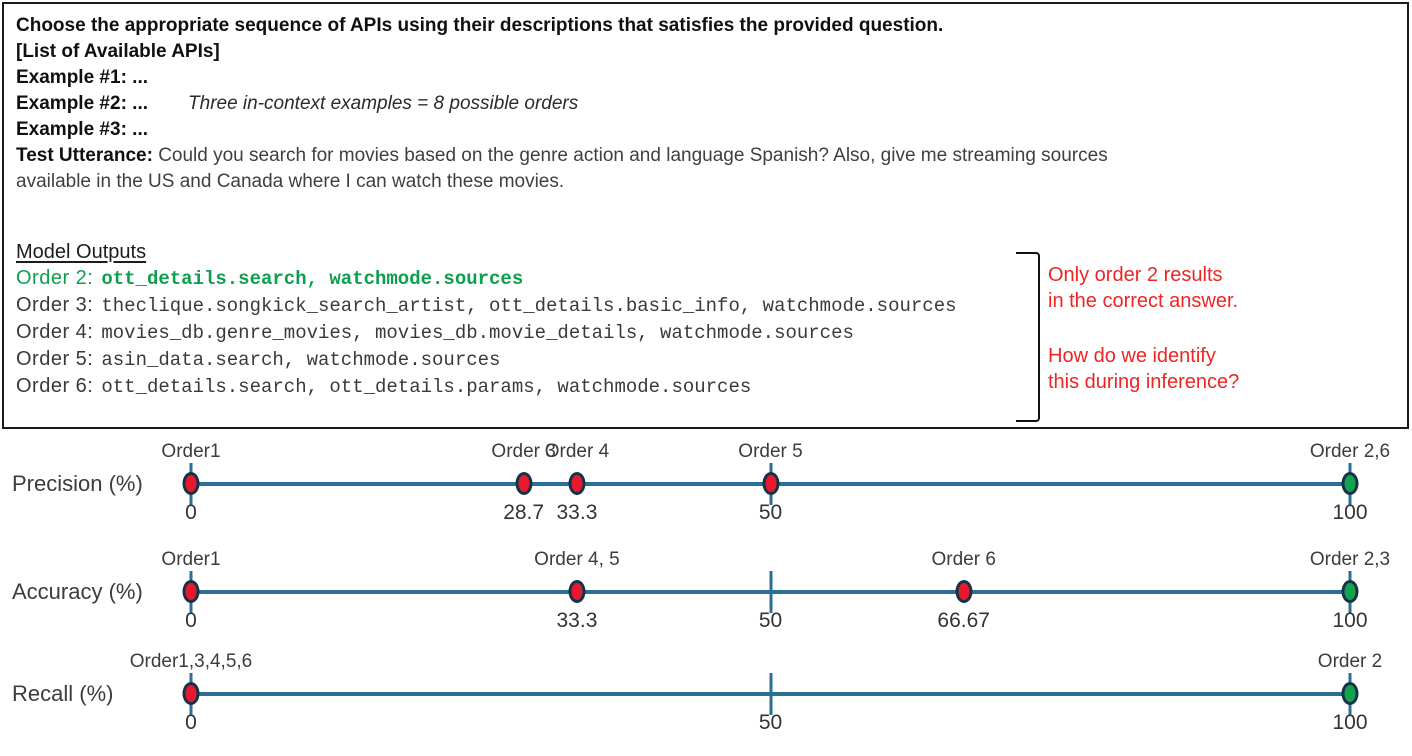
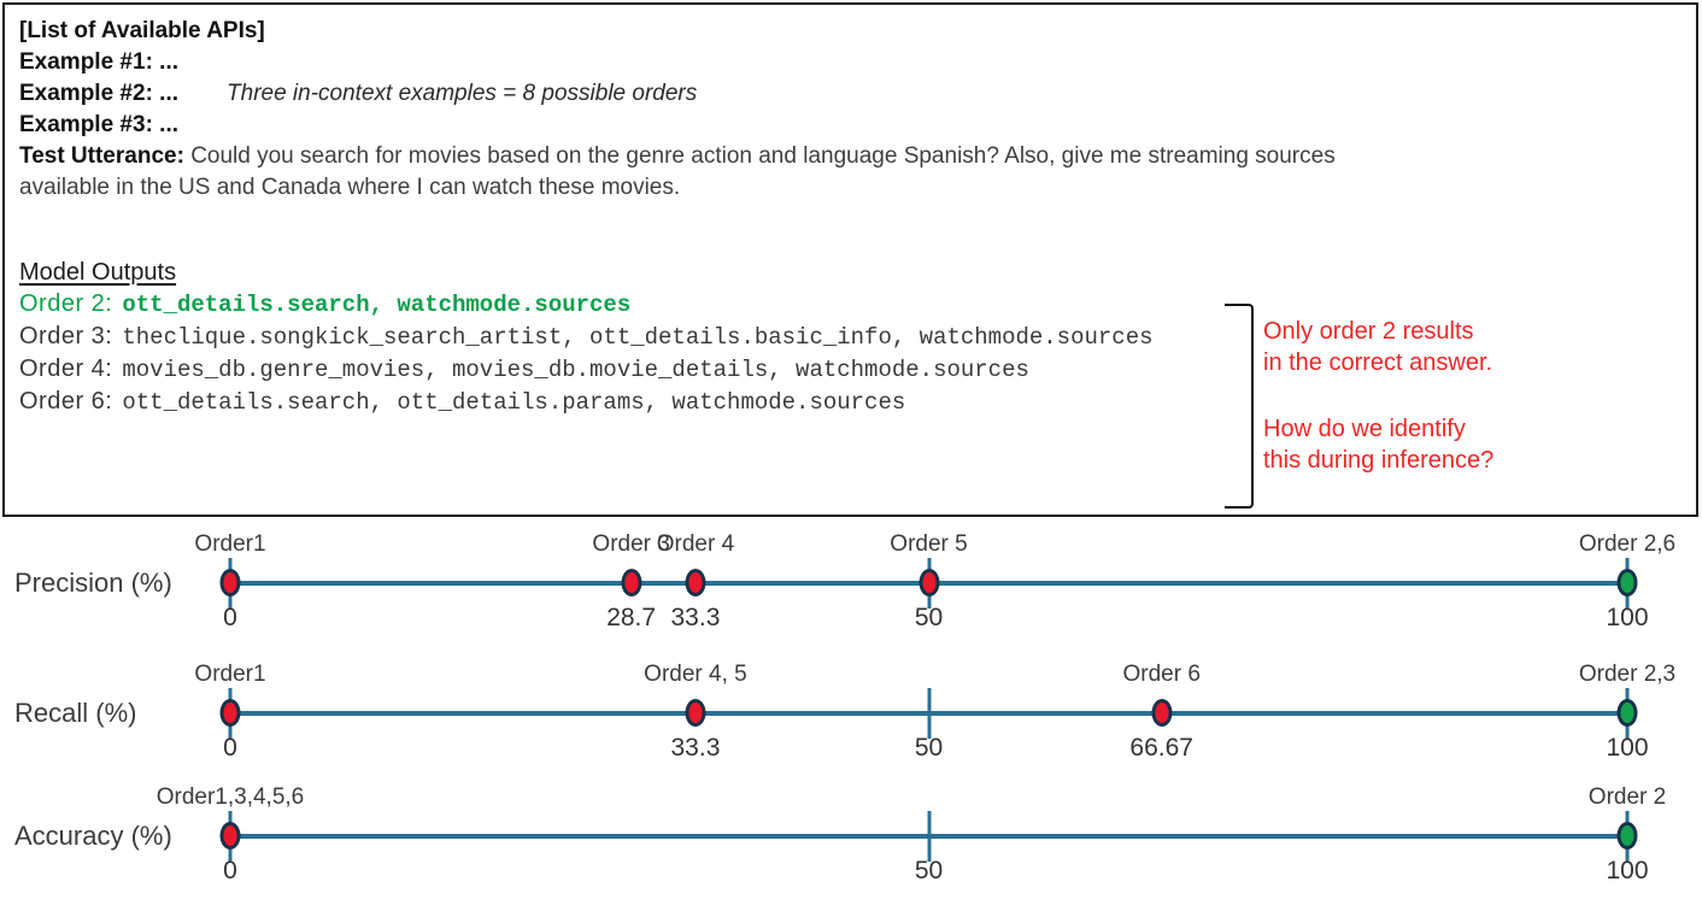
- Choose the appropriate sequence of APIs using their descriptions that satisfies the provided question.
  [List of Available APIs]
  Example #1: ...
  Example #2: ... Three in-context examples = 8 possible orders
  Example #3: ...
  Test Utterance: Could you search for movies based on the genre action and language Spanish? Also, give me streaming sources
  available in the US and Canada where I can watch these movies.
  Model Outputs
  Order 2: ott_details.search, watchmode.sources
  Order 3: theclique.songkick_search_artist, ott_details.basic_info, watchmode.sources
  Order 4: movies_db.genre_movies, movies_db.movie_details, watchmode.sources
- Order 5: asin_data.search, watchmode.sources
  Order 6: ott_details.search, ott_details.params, watchmode.sources
  Only order 2 results
  in the correct answer.
  How do we identify
  this during inference?
  Precision (%)
  Order1
  0
  Order 3
  28.7
  Order 4
  33.3
  Order 5
  50
  Order 2,6
  100
- Accuracy (%)
+ Recall (%)
  50
  Order1
  0
  Order 4, 5
  33.3
  Order 6
  66.67
  Order 2,3
  100
- Recall (%)
+ Accuracy (%)
  50
  Order1,3,4,5,6
  0
  Order 2
  100
